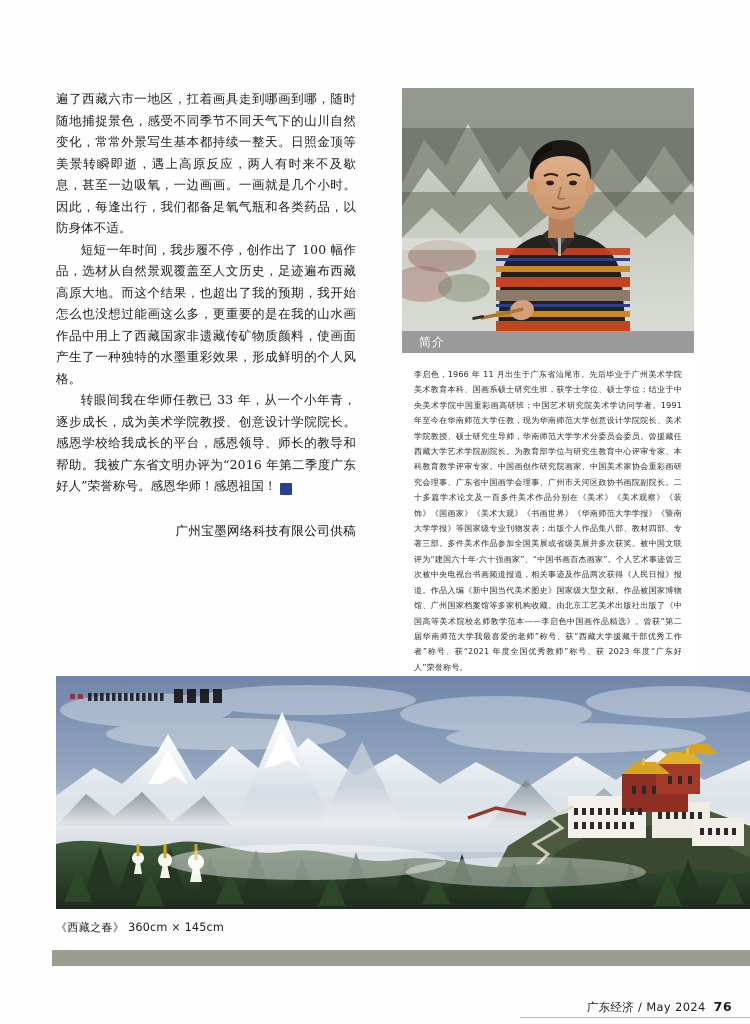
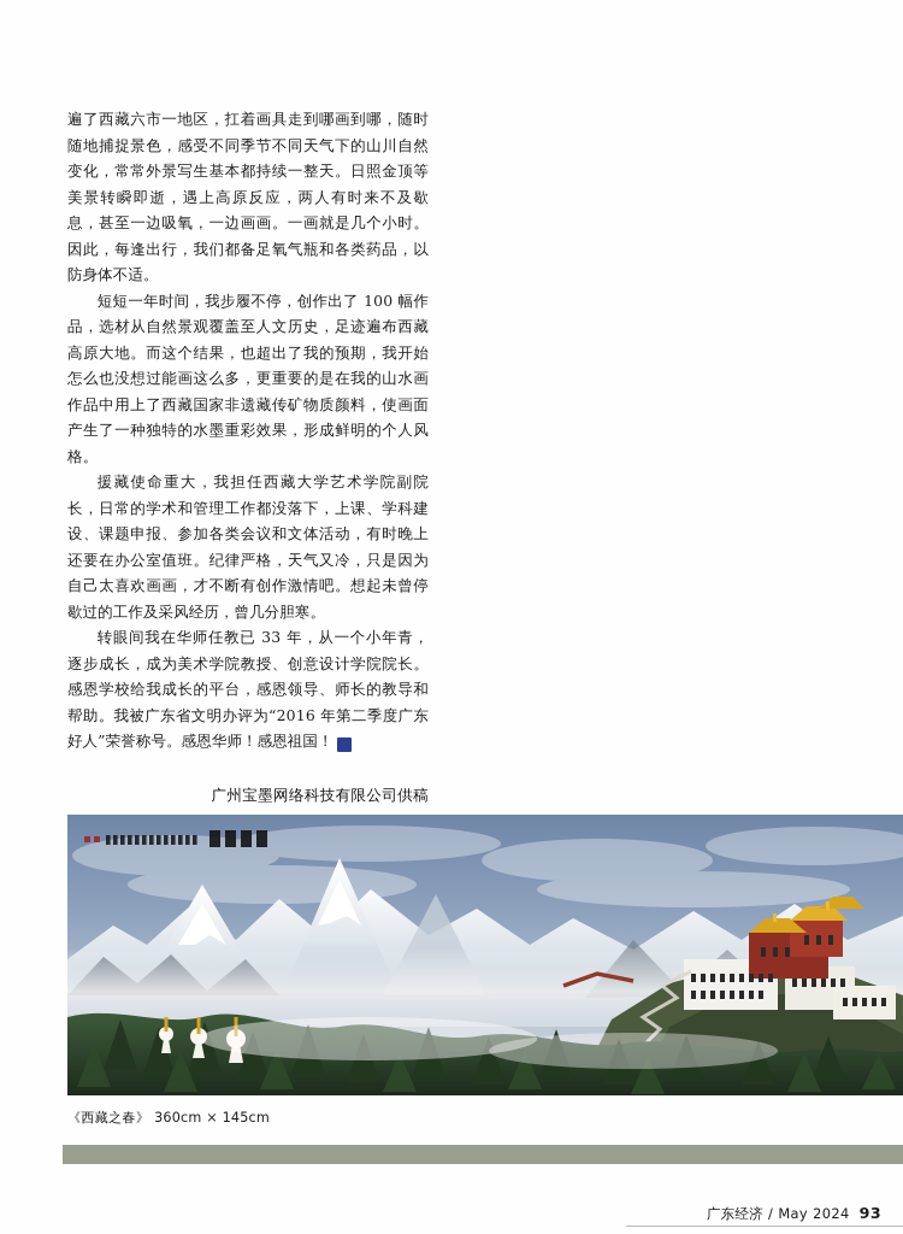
  遍了西藏六市一地区，扛着画具走到哪画到哪，随时随地捕捉景色，感受不同季节不同天气下的山川自然变化，常常外景写生基本都持续一整天。日照金顶等美景转瞬即逝，遇上高原反应，两人有时来不及歇息，甚至一边吸氧，一边画画。一画就是几个小时。因此，每逢出行，我们都备足氧气瓶和各类药品，以防身体不适。
  短短一年时间，我步履不停，创作出了 100 幅作品，选材从自然景观覆盖至人文历史，足迹遍布西藏高原大地。而这个结果，也超出了我的预期，我开始怎么也没想过能画这么多，更重要的是在我的山水画作品中用上了西藏国家非遗藏传矿物质颜料，使画面产生了一种独特的水墨重彩效果，形成鲜明的个人风格。
+ 援藏使命重大，我担任西藏大学艺术学院副院长，日常的学术和管理工作都没落下，上课、学科建设、课题申报、参加各类会议和文体活动，有时晚上还要在办公室值班。纪律严格，天气又冷，只是因为自己太喜欢画画，才不断有创作激情吧。想起未曾停歇过的工作及采风经历，曾几分胆寒。
  转眼间我在华师任教已 33 年，从一个小年青，逐步成长，成为美术学院教授、创意设计学院院长。感恩学校给我成长的平台，感恩领导、师长的教导和帮助。我被广东省文明办评为“2016 年第二季度广东好人”荣誉称号。感恩华师！感恩祖国！
  广州宝墨网络科技有限公司供稿
- 简介
- 李启色，1966 年 11 月出生于广东省汕尾市。先后毕业于广州美术学院美术教育本科、国画系硕士研究生班，获学士学位、硕士学位；结业于中央美术学院中国重彩画高研班；中国艺术研究院美术学访问学者。1991 年至今在华南师范大学任教，现为华南师范大学创意设计学院院长、美术学院教授、硕士研究生导师，华南师范大学学术分委员会委员。曾援藏任西藏大学艺术学院副院长。为教育部学位与研究生教育中心评审专家、本科教育教学评审专家。中国画创作研究院画家、中国美术家协会重彩画研究会理事、广东省中国画学会理事、广州市天河区政协书画院副院长。二十多篇学术论文及一百多件美术作品分别在《美术》《美术观察》《装饰》《国画家》《美术大观》《书画世界》《华南师范大学学报》《暨南大学学报》等国家级专业刊物发表；出版个人作品集八部、教材四部、专著三部。多件美术作品参加全国美展或省级美展并多次获奖。被中国文联评为“建国六十年·六十强画家”、“中国书画百杰画家”。个人艺术事迹曾三次被中央电视台书画频道报道，相关事迹及作品两次获得《人民日报》报道。作品入编《新中国当代美术图史》国家级大型文献。作品被国家博物馆、广州国家档案馆等多家机构收藏。由北京工艺美术出版社出版了《中国高等美术院校名师教学范本——李启色中国画作品精选》。曾获“第二届华南师范大学我最喜爱的老师”称号、获“西藏大学援藏干部优秀工作者”称号、获“2021 年度全国优秀教师”称号、获 2023 年度“广东好人”荣誉称号。
  《西藏之春》 360cm × 145cm
- 广东经济 / May 2024 76
+ 广东经济 / May 2024 93
